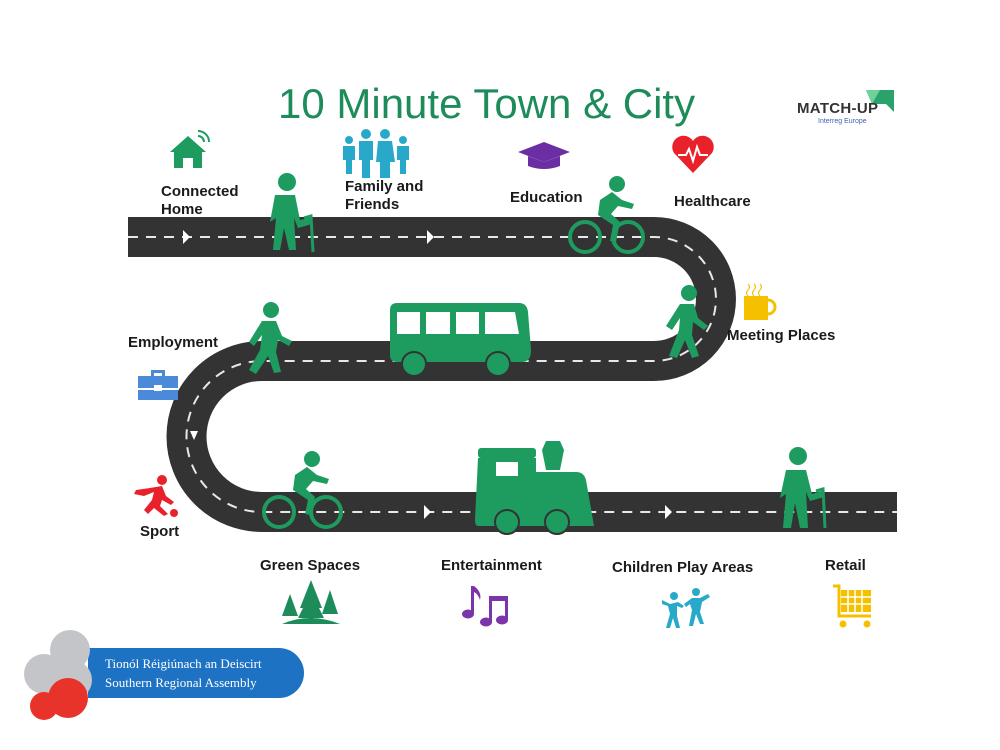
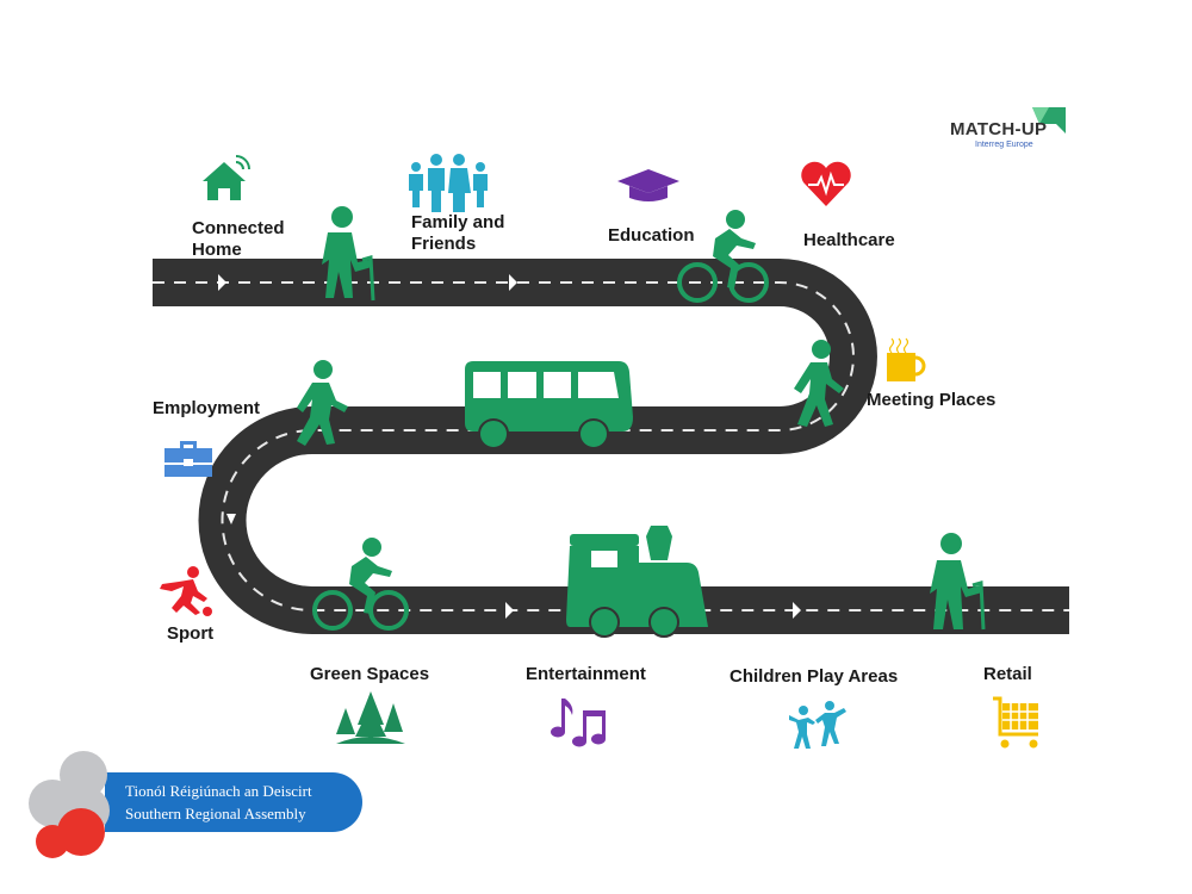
- 10 Minute Town & City
  MATCH-UP
  Connected
  Home
  Family and
  Friends
  Education
  Healthcare
  Meeting Places
  Employment
  Sport
  Green Spaces
  Entertainment
  Children Play Areas
  Retail
  Tionól Réigiúnach an Deiscirt
  Southern Regional Assembly
